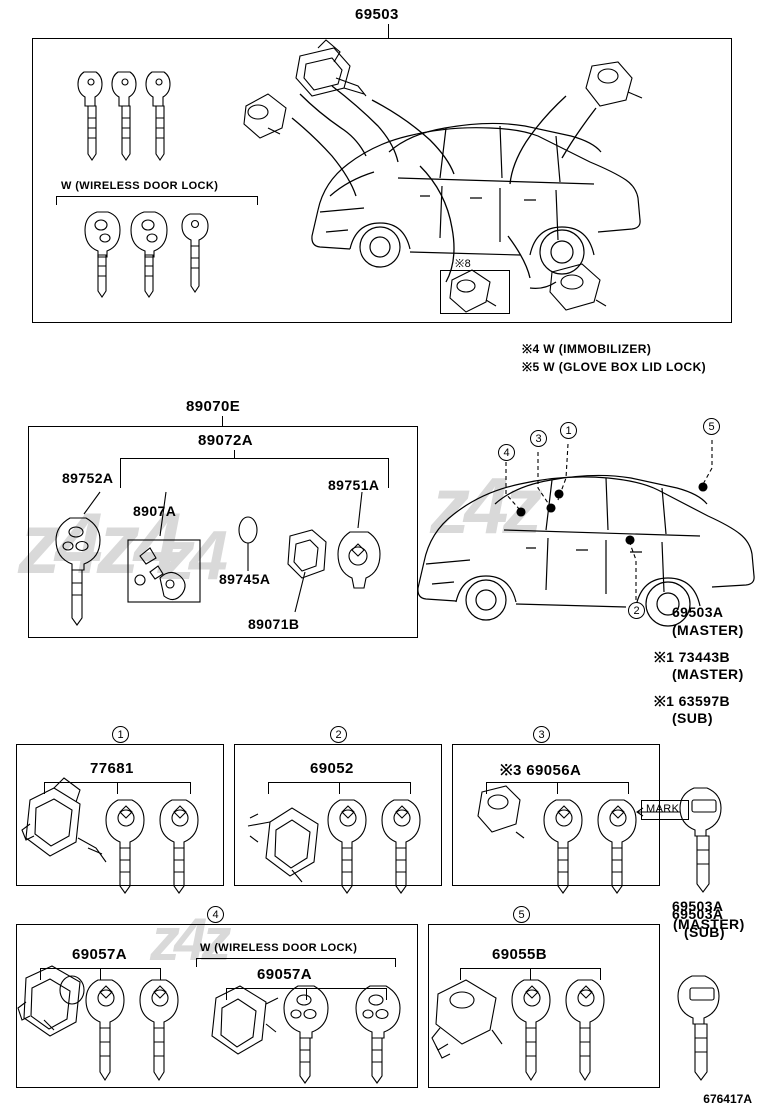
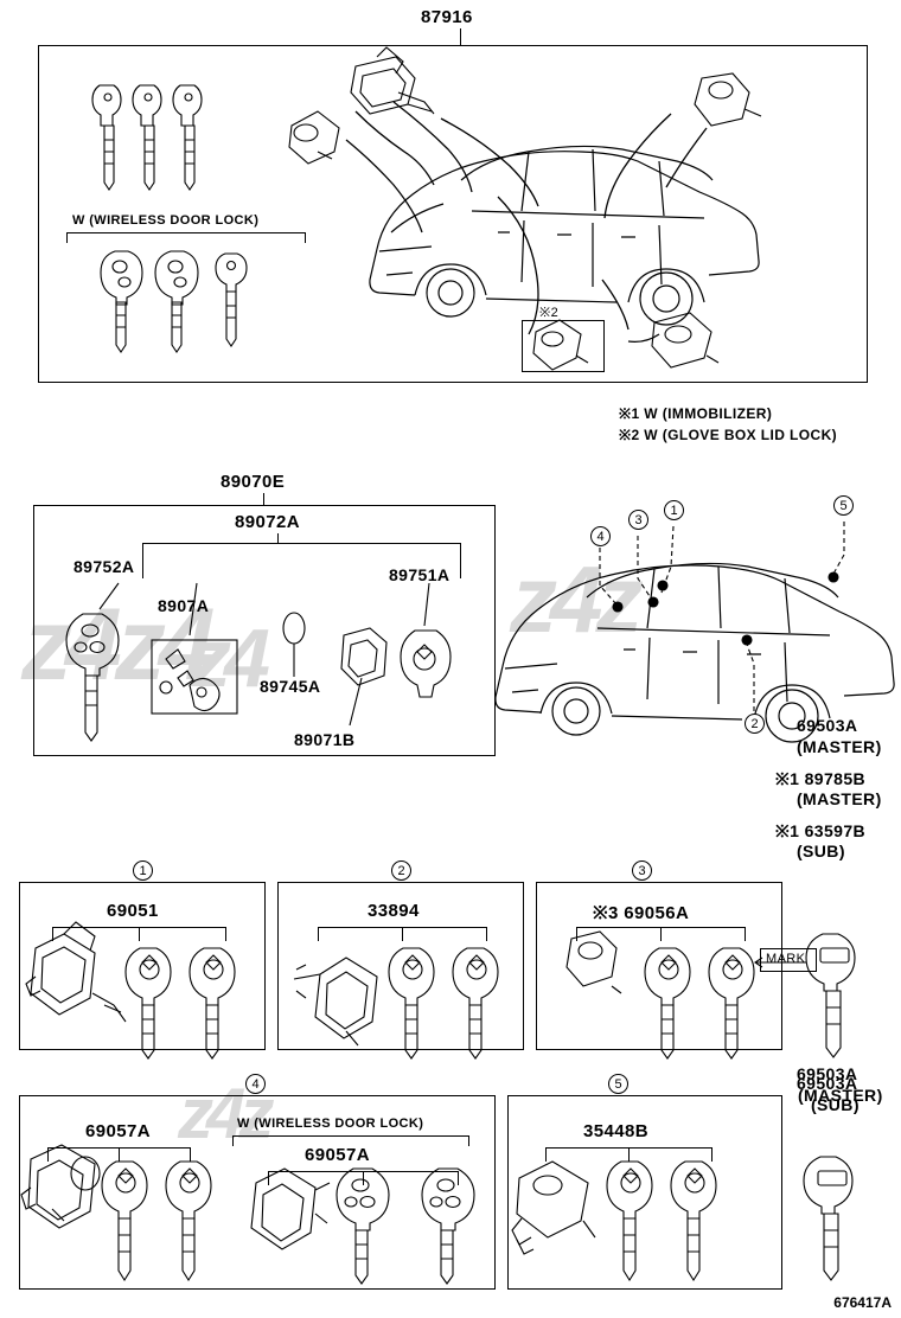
  z4z4
  z4
  z4z
  z4z
- 69503
+ 87916
  W (WIRELESS DOOR LOCK)
- ※8
+ ※2
- ※4 W (IMMOBILIZER)
+ ※1 W (IMMOBILIZER)
- ※5 W (GLOVE BOX LID LOCK)
+ ※2 W (GLOVE BOX LID LOCK)
  89070E
  89072A
  89752A
  8907A
  89751A
  89745A
  89071B
  4
  3
  1
  2
  5
  69503A
  (MASTER)
- ※1 73443B
+ ※1 89785B
  (MASTER)
  ※1 63597B
  (SUB)
  1
  2
  3
- 77681
+ 69051
- 69052
+ 33894
  ※3 69056A
  MARK
  69503A
  (MASTER)
  4
  5
  69057A
  W (WIRELESS DOOR LOCK)
  69057A
- 69055B
+ 35448B
  69503A
  (SUB)
  676417A
